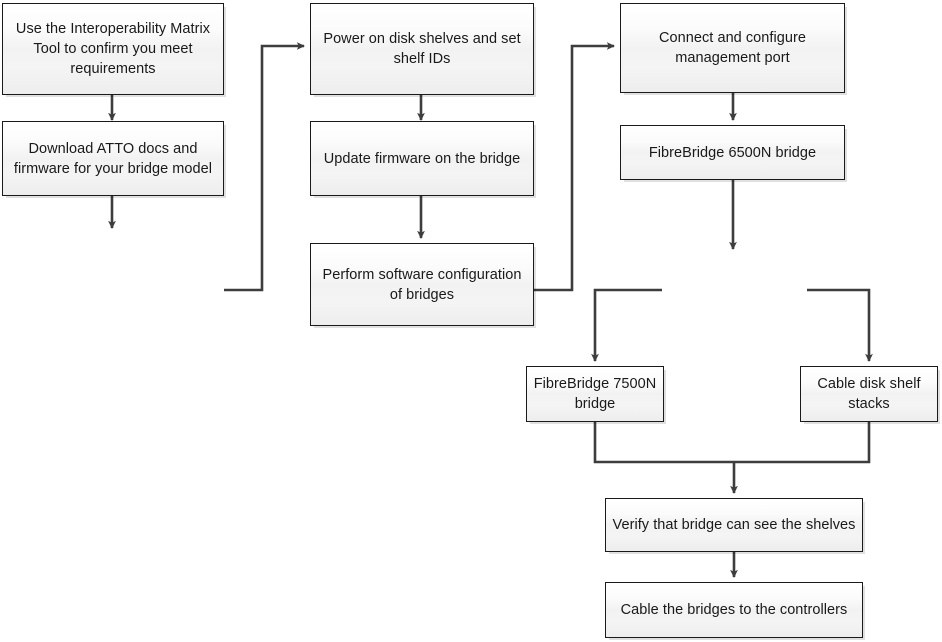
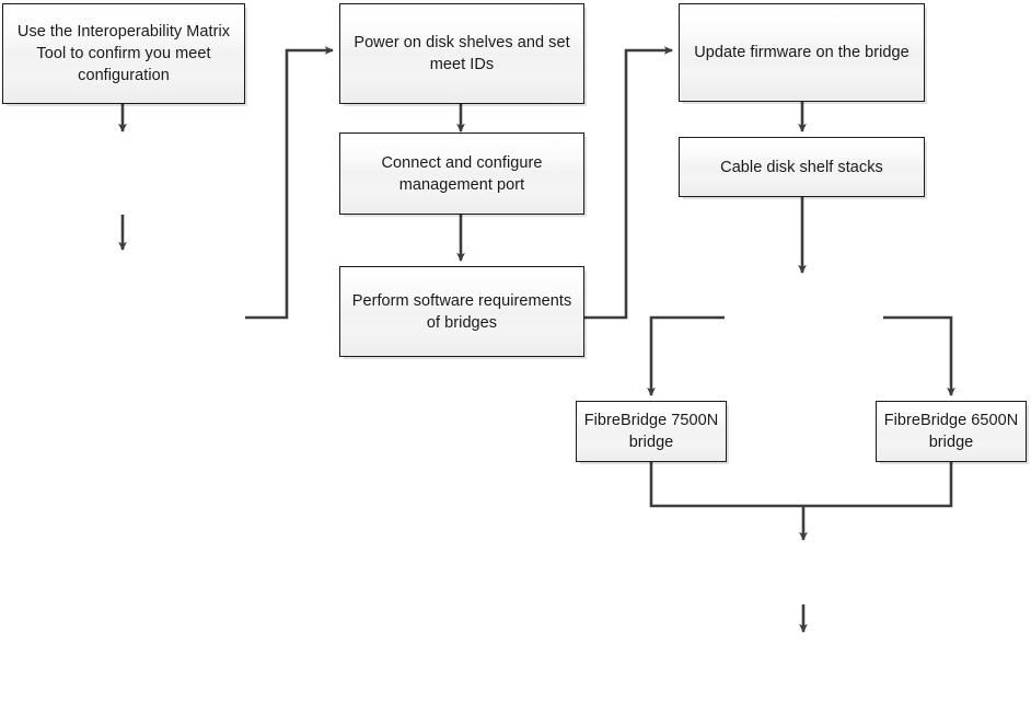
- Use the Interoperability Matrix Tool to confirm you meet requirements
+ Use the Interoperability Matrix Tool to confirm you meet configuration
- Download ATTO docs and firmware for your bridge model
- Power on disk shelves and set shelf IDs
+ Power on disk shelves and set meet IDs
- Update firmware on the bridge
+ Connect and configure management port
- Perform software configuration of bridges
+ Perform software requirements of bridges
- Connect and configure management port
+ Update firmware on the bridge
- FibreBridge 6500N bridge
+ Cable disk shelf stacks
  FibreBridge 7500N bridge
- Cable disk shelf stacks
+ FibreBridge 6500N bridge
- Verify that bridge can see the shelves
- Cable the bridges to the controllers
